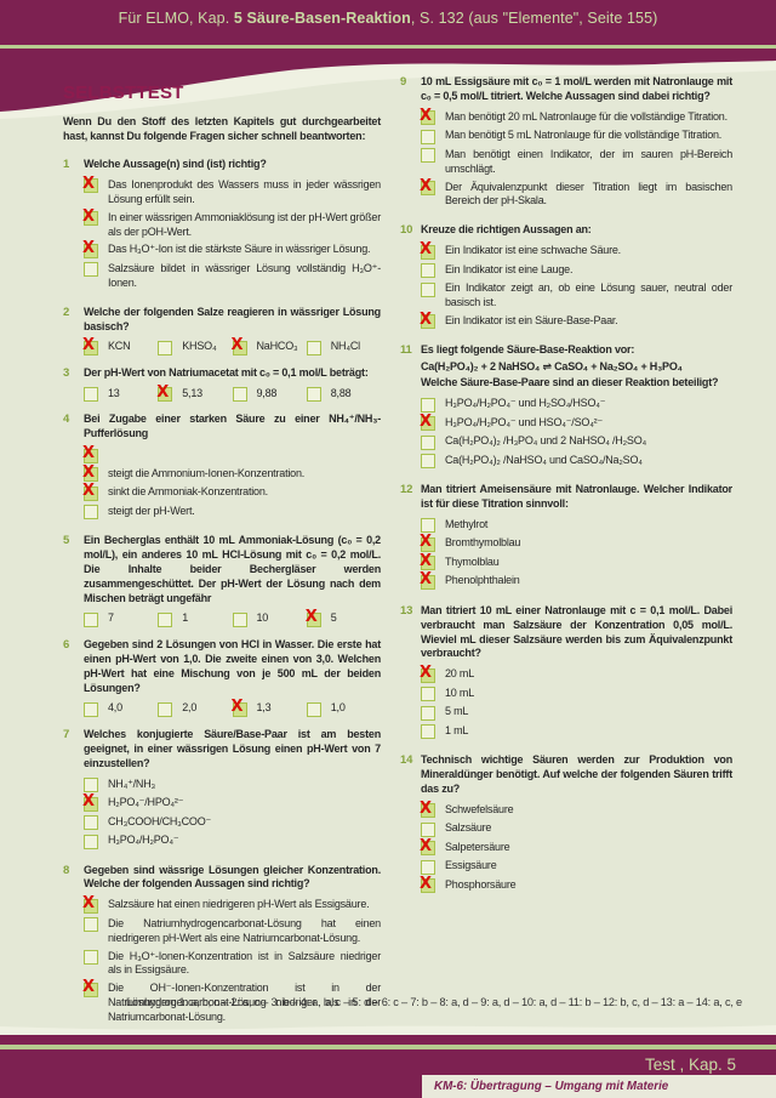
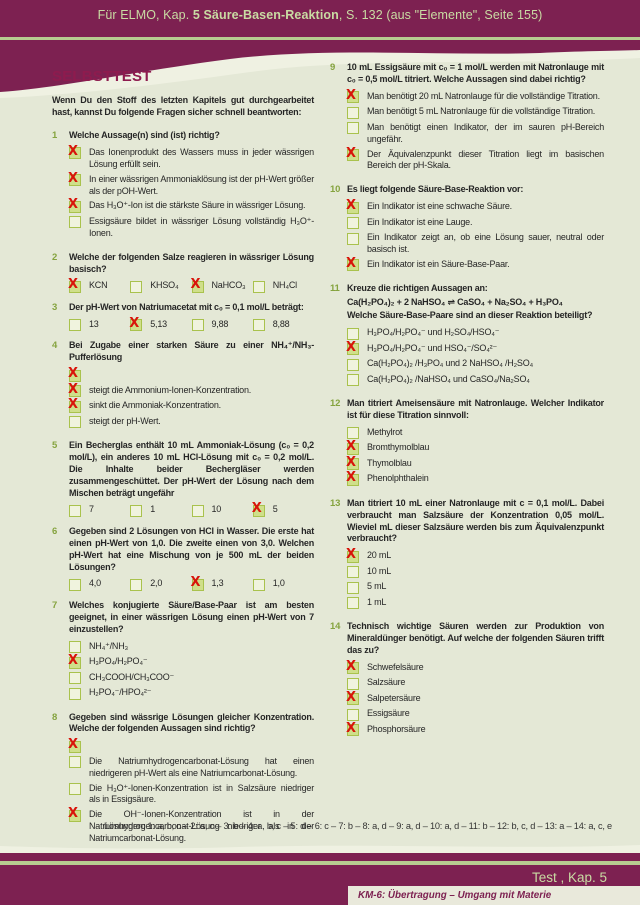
  Für ELMO, Kap. 5 Säure-Basen-Reaktion, S. 132 (aus "Elemente", Seite 155)
  SELBSTTEST
  Wenn Du den Stoff des letzten Kapitels gut durchgearbeitet hast, kannst Du folgende Fragen sicher schnell beantworten:
  1
  Welche Aussage(n) sind (ist) richtig?
  X
  Das Ionenprodukt des Wassers muss in jeder wässrigen Lösung erfüllt sein.
  X
  In einer wässrigen Ammoniaklösung ist der pH-Wert größer als der pOH-Wert.
  X
  Das H₃O⁺-Ion ist die stärkste Säure in wässriger Lösung.
- Salzsäure bildet in wässriger Lösung vollständig H₃O⁺-Ionen.
+ Essigsäure bildet in wässriger Lösung vollständig H₃O⁺-Ionen.
  2
  Welche der folgenden Salze reagieren in wässriger Lösung basisch?
  X
  KCN
  KHSO₄
  X
  NaHCO₃
  NH₄Cl
  3
  Der pH-Wert von Natriumacetat mit c₀ = 0,1 mol/L beträgt:
  13
  X
  5,13
  9,88
  8,88
  4
  Bei Zugabe einer starken Säure zu einer NH₄⁺/NH₃-Pufferlösung
  X
  X
  steigt die Ammonium-Ionen-Konzentration.
  X
  sinkt die Ammoniak-Konzentration.
  steigt der pH-Wert.
  5
  Ein Becherglas enthält 10 mL Ammoniak-Lösung (c₀ = 0,2 mol/L), ein anderes 10 mL HCl-Lösung mit c₀ = 0,2 mol/L. Die Inhalte beider Bechergläser werden zusammengeschüttet. Der pH-Wert der Lösung nach dem Mischen beträgt ungefähr
  7
  1
  10
  X
  5
  6
  Gegeben sind 2 Lösungen von HCl in Wasser. Die erste hat einen pH-Wert von 1,0. Die zweite einen von 3,0. Welchen pH-Wert hat eine Mischung von je 500 mL der beiden Lösungen?
  4,0
  2,0
  X
  1,3
  1,0
  7
  Welches konjugierte Säure/Base-Paar ist am besten geeignet, in einer wässrigen Lösung einen pH-Wert von 7 einzustellen?
  NH₄⁺/NH₃
  X
- H₂PO₄⁻/HPO₄²⁻
+ H₃PO₄/H₂PO₄⁻
  CH₃COOH/CH₃COO⁻
- H₃PO₄/H₂PO₄⁻
+ H₂PO₄⁻/HPO₄²⁻
  8
  Gegeben sind wässrige Lösungen gleicher Konzentration. Welche der folgenden Aussagen sind richtig?
  X
- Salzsäure hat einen niedrigeren pH-Wert als Essigsäure.
  Die Natriumhydrogencarbonat-Lösung hat einen niedrigeren pH-Wert als eine Natriumcarbonat-Lösung.
  Die H₃O⁺-Ionen-Konzentration ist in Salzsäure niedriger als in Essigsäure.
  X
  Die OH⁻-Ionen-Konzentration ist in der Natriumhydrogencarbonat-Lösung niedriger als in der Natriumcarbonat-Lösung.
  9
  10 mL Essigsäure mit c₀ = 1 mol/L werden mit Natronlauge mit c₀ = 0,5 mol/L titriert. Welche Aussagen sind dabei richtig?
  X
  Man benötigt 20 mL Natronlauge für die vollständige Titration.
  Man benötigt 5 mL Natronlauge für die vollständige Titration.
- Man benötigt einen Indikator, der im sauren pH-Bereich umschlägt.
+ Man benötigt einen Indikator, der im sauren pH-Bereich ungefähr.
  X
  Der Äquivalenzpunkt dieser Titration liegt im basischen Bereich der pH-Skala.
  10
- Kreuze die richtigen Aussagen an:
+ Es liegt folgende Säure-Base-Reaktion vor:
  X
  Ein Indikator ist eine schwache Säure.
  Ein Indikator ist eine Lauge.
  Ein Indikator zeigt an, ob eine Lösung sauer, neutral oder basisch ist.
  X
  Ein Indikator ist ein Säure-Base-Paar.
  11
- Es liegt folgende Säure-Base-Reaktion vor:
+ Kreuze die richtigen Aussagen an:
  Ca(H₂PO₄)₂ + 2 NaHSO₄ ⇌ CaSO₄ + Na₂SO₄ + H₃PO₄
  Welche Säure-Base-Paare sind an dieser Reaktion beteiligt?
  H₃PO₄/H₂PO₄⁻ und H₂SO₄/HSO₄⁻
  X
  H₃PO₄/H₂PO₄⁻ und HSO₄⁻/SO₄²⁻
  Ca(H₂PO₄)₂ /H₃PO₄ und 2 NaHSO₄ /H₂SO₄
  Ca(H₂PO₄)₂ /NaHSO₄ und CaSO₄/Na₂SO₄
  12
  Man titriert Ameisensäure mit Natronlauge. Welcher Indikator ist für diese Titration sinnvoll:
  Methylrot
  X
  Bromthymolblau
  X
  Thymolblau
  X
  Phenolphthalein
  13
  Man titriert 10 mL einer Natronlauge mit c = 0,1 mol/L. Dabei verbraucht man Salzsäure der Konzentration 0,05 mol/L. Wieviel mL dieser Salzsäure werden bis zum Äquivalenzpunkt verbraucht?
  X
  20 mL
  10 mL
  5 mL
  1 mL
  14
  Technisch wichtige Säuren werden zur Produktion von Mineraldünger benötigt. Auf welche der folgenden Säuren trifft das zu?
  X
  Schwefelsäure
  Salzsäure
  X
  Salpetersäure
  Essigsäure
  X
  Phosphorsäure
  Lösungen: 1: a, b, c – 2: a, c – 3: b – 4: a, b, c – 5: d – 6: c – 7: b – 8: a, d – 9: a, d – 10: a, d – 11: b – 12: b, c, d – 13: a – 14: a, c, e
  Test , Kap. 5
  KM-6: Übertragung – Umgang mit Materie
